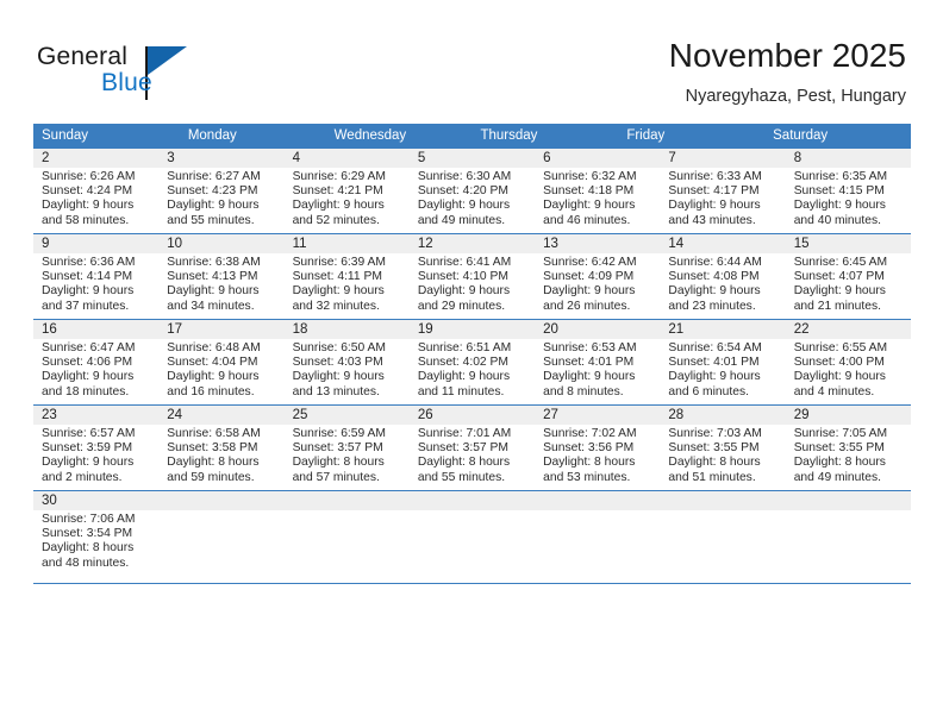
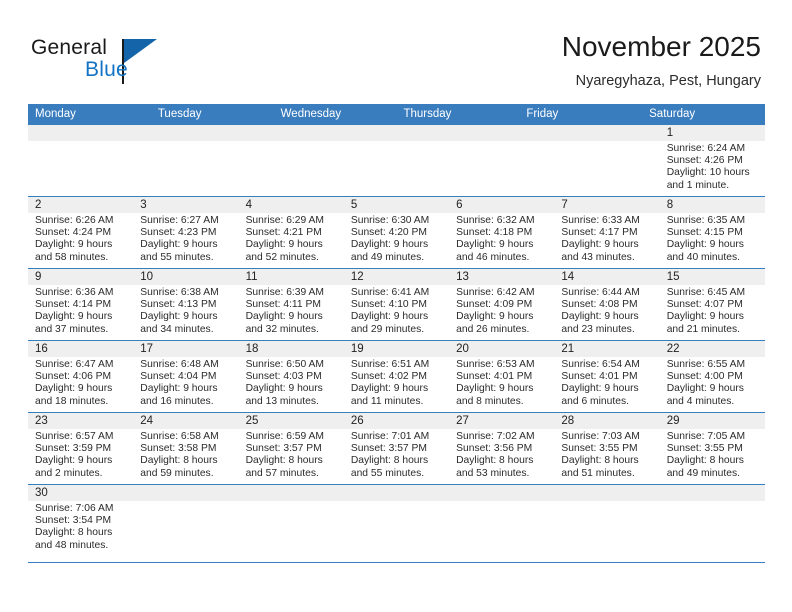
  General
  Blue
  November 2025
  Nyaregyhaza, Pest, Hungary
- Sunday
  Monday
+ Tuesday
  Wednesday
  Thursday
  Friday
  Saturday
+ 1
+ Sunrise: 6:24 AM
+ Sunset: 4:26 PM
+ Daylight: 10 hours
+ and 1 minute.
  2
  Sunrise: 6:26 AM
  Sunset: 4:24 PM
  Daylight: 9 hours
  and 58 minutes.
  3
  Sunrise: 6:27 AM
  Sunset: 4:23 PM
  Daylight: 9 hours
  and 55 minutes.
  4
  Sunrise: 6:29 AM
  Sunset: 4:21 PM
  Daylight: 9 hours
  and 52 minutes.
  5
  Sunrise: 6:30 AM
  Sunset: 4:20 PM
  Daylight: 9 hours
  and 49 minutes.
  6
  Sunrise: 6:32 AM
  Sunset: 4:18 PM
  Daylight: 9 hours
  and 46 minutes.
  7
  Sunrise: 6:33 AM
  Sunset: 4:17 PM
  Daylight: 9 hours
  and 43 minutes.
  8
  Sunrise: 6:35 AM
  Sunset: 4:15 PM
  Daylight: 9 hours
  and 40 minutes.
  9
  Sunrise: 6:36 AM
  Sunset: 4:14 PM
  Daylight: 9 hours
  and 37 minutes.
  10
  Sunrise: 6:38 AM
  Sunset: 4:13 PM
  Daylight: 9 hours
  and 34 minutes.
  11
  Sunrise: 6:39 AM
  Sunset: 4:11 PM
  Daylight: 9 hours
  and 32 minutes.
  12
  Sunrise: 6:41 AM
  Sunset: 4:10 PM
  Daylight: 9 hours
  and 29 minutes.
  13
  Sunrise: 6:42 AM
  Sunset: 4:09 PM
  Daylight: 9 hours
  and 26 minutes.
  14
  Sunrise: 6:44 AM
  Sunset: 4:08 PM
  Daylight: 9 hours
  and 23 minutes.
  15
  Sunrise: 6:45 AM
  Sunset: 4:07 PM
  Daylight: 9 hours
  and 21 minutes.
  16
  Sunrise: 6:47 AM
  Sunset: 4:06 PM
  Daylight: 9 hours
  and 18 minutes.
  17
  Sunrise: 6:48 AM
  Sunset: 4:04 PM
  Daylight: 9 hours
  and 16 minutes.
  18
  Sunrise: 6:50 AM
  Sunset: 4:03 PM
  Daylight: 9 hours
  and 13 minutes.
  19
  Sunrise: 6:51 AM
  Sunset: 4:02 PM
  Daylight: 9 hours
  and 11 minutes.
  20
  Sunrise: 6:53 AM
  Sunset: 4:01 PM
  Daylight: 9 hours
  and 8 minutes.
  21
  Sunrise: 6:54 AM
  Sunset: 4:01 PM
  Daylight: 9 hours
  and 6 minutes.
  22
  Sunrise: 6:55 AM
  Sunset: 4:00 PM
  Daylight: 9 hours
  and 4 minutes.
  23
  Sunrise: 6:57 AM
  Sunset: 3:59 PM
  Daylight: 9 hours
  and 2 minutes.
  24
  Sunrise: 6:58 AM
  Sunset: 3:58 PM
  Daylight: 8 hours
  and 59 minutes.
  25
  Sunrise: 6:59 AM
  Sunset: 3:57 PM
  Daylight: 8 hours
  and 57 minutes.
  26
  Sunrise: 7:01 AM
  Sunset: 3:57 PM
  Daylight: 8 hours
  and 55 minutes.
  27
  Sunrise: 7:02 AM
  Sunset: 3:56 PM
  Daylight: 8 hours
  and 53 minutes.
  28
  Sunrise: 7:03 AM
  Sunset: 3:55 PM
  Daylight: 8 hours
  and 51 minutes.
  29
  Sunrise: 7:05 AM
  Sunset: 3:55 PM
  Daylight: 8 hours
  and 49 minutes.
  30
  Sunrise: 7:06 AM
  Sunset: 3:54 PM
  Daylight: 8 hours
  and 48 minutes.
